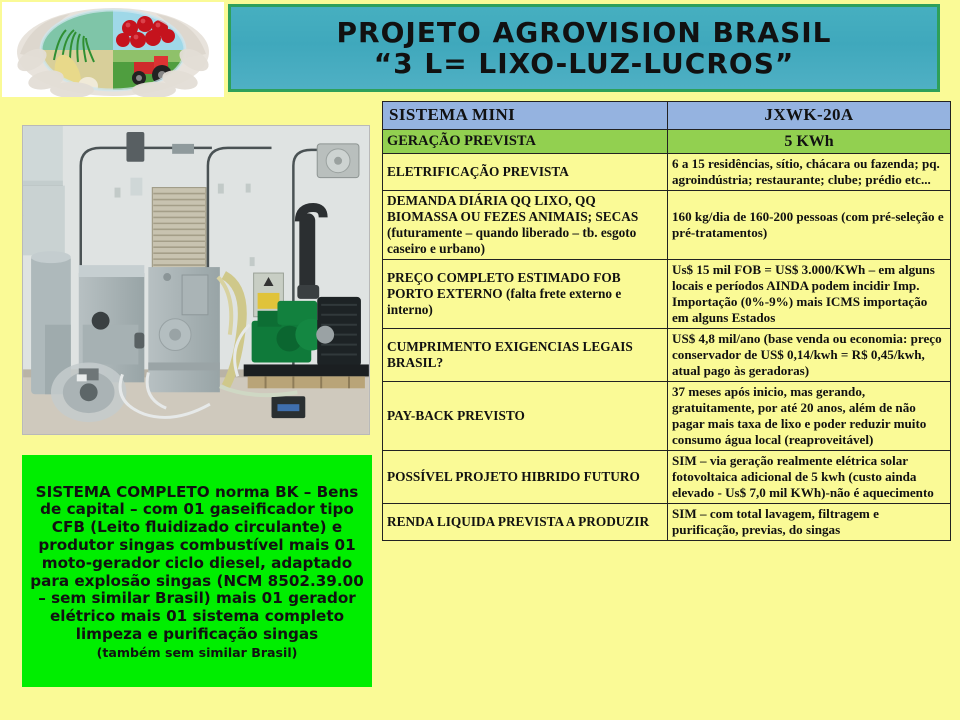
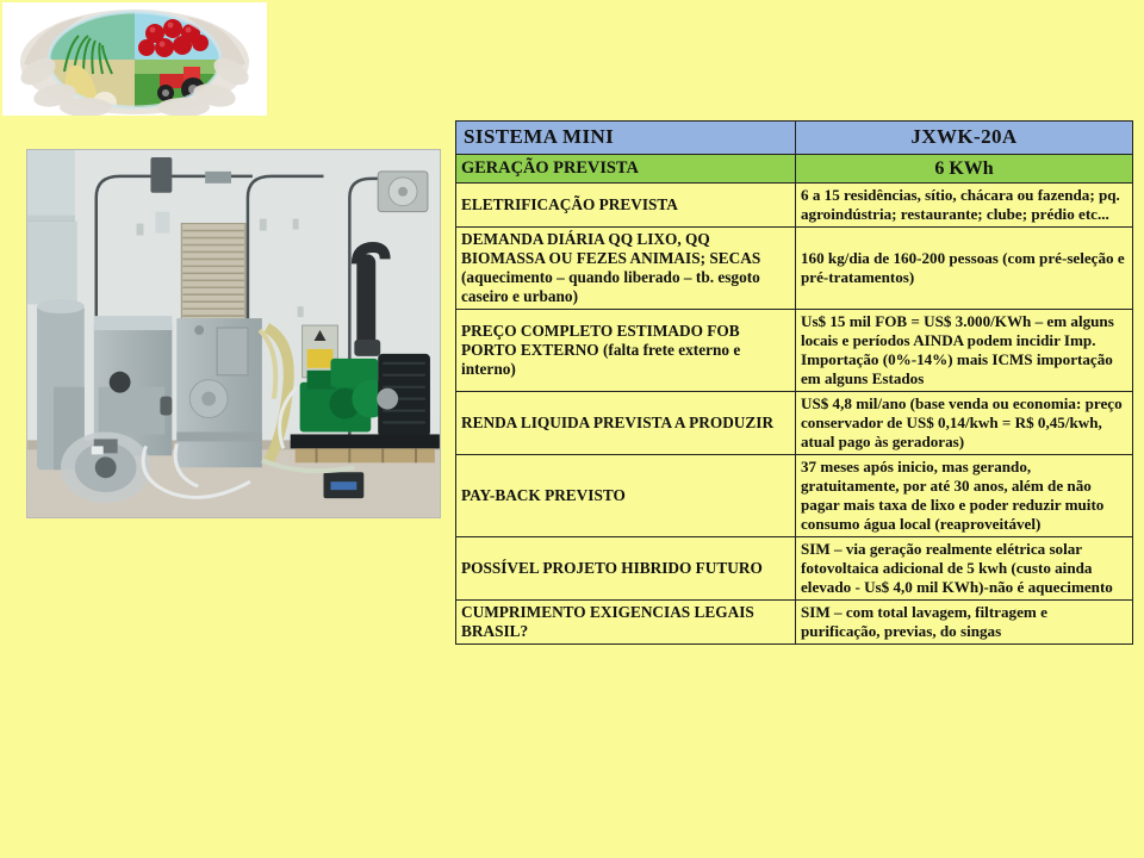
- PROJETO AGROVISION BRASIL
- “3 L= LIXO-LUZ-LUCROS”
- SISTEMA COMPLETO norma BK – Bens de capital – com 01 gaseificador tipo CFB (Leito fluidizado circulante) e produtor singas combustível mais 01 moto-gerador ciclo diesel, adaptado para explosão singas (NCM 8502.39.00 – sem similar Brasil) mais 01 gerador elétrico mais 01 sistema completo limpeza e purificação singas
- (também sem similar Brasil)
  SISTEMA MINI	JXWK-20A
- GERAÇÃO PREVISTA	5 KWh
+ GERAÇÃO PREVISTA	6 KWh
  ELETRIFICAÇÃO PREVISTA	6 a 15 residências, sítio, chácara ou fazenda; pq. agroindústria; restaurante; clube; prédio etc...
- DEMANDA DIÁRIA QQ LIXO, QQ BIOMASSA OU FEZES ANIMAIS; SECAS (futuramente – quando liberado – tb. esgoto caseiro e urbano)	160 kg/dia de 160-200 pessoas (com pré-seleção e pré-tratamentos)
+ DEMANDA DIÁRIA QQ LIXO, QQ BIOMASSA OU FEZES ANIMAIS; SECAS (aquecimento – quando liberado – tb. esgoto caseiro e urbano)	160 kg/dia de 160-200 pessoas (com pré-seleção e pré-tratamentos)
- PREÇO COMPLETO ESTIMADO FOB PORTO EXTERNO (falta frete externo e interno)	Us$ 15 mil FOB = US$ 3.000/KWh – em alguns locais e períodos AINDA podem incidir Imp. Importação (0%-9%) mais ICMS importação em alguns Estados
+ PREÇO COMPLETO ESTIMADO FOB PORTO EXTERNO (falta frete externo e interno)	Us$ 15 mil FOB = US$ 3.000/KWh – em alguns locais e períodos AINDA podem incidir Imp. Importação (0%-14%) mais ICMS importação em alguns Estados
- CUMPRIMENTO EXIGENCIAS LEGAIS BRASIL?	US$ 4,8 mil/ano (base venda ou economia: preço conservador de US$ 0,14/kwh = R$ 0,45/kwh, atual pago às geradoras)
+ RENDA LIQUIDA PREVISTA A PRODUZIR	US$ 4,8 mil/ano (base venda ou economia: preço conservador de US$ 0,14/kwh = R$ 0,45/kwh, atual pago às geradoras)
- PAY-BACK PREVISTO	37 meses após inicio, mas gerando, gratuitamente, por até 20 anos, além de não pagar mais taxa de lixo e poder reduzir muito consumo água local (reaproveitável)
+ PAY-BACK PREVISTO	37 meses após inicio, mas gerando, gratuitamente, por até 30 anos, além de não pagar mais taxa de lixo e poder reduzir muito consumo água local (reaproveitável)
- POSSÍVEL PROJETO HIBRIDO FUTURO	SIM – via geração realmente elétrica solar fotovoltaica adicional de 5 kwh (custo ainda elevado - Us$ 7,0 mil KWh)-não é aquecimento
+ POSSÍVEL PROJETO HIBRIDO FUTURO	SIM – via geração realmente elétrica solar fotovoltaica adicional de 5 kwh (custo ainda elevado - Us$ 4,0 mil KWh)-não é aquecimento
- RENDA LIQUIDA PREVISTA A PRODUZIR	SIM – com total lavagem, filtragem e purificação, previas, do singas
+ CUMPRIMENTO EXIGENCIAS LEGAIS BRASIL?	SIM – com total lavagem, filtragem e purificação, previas, do singas
